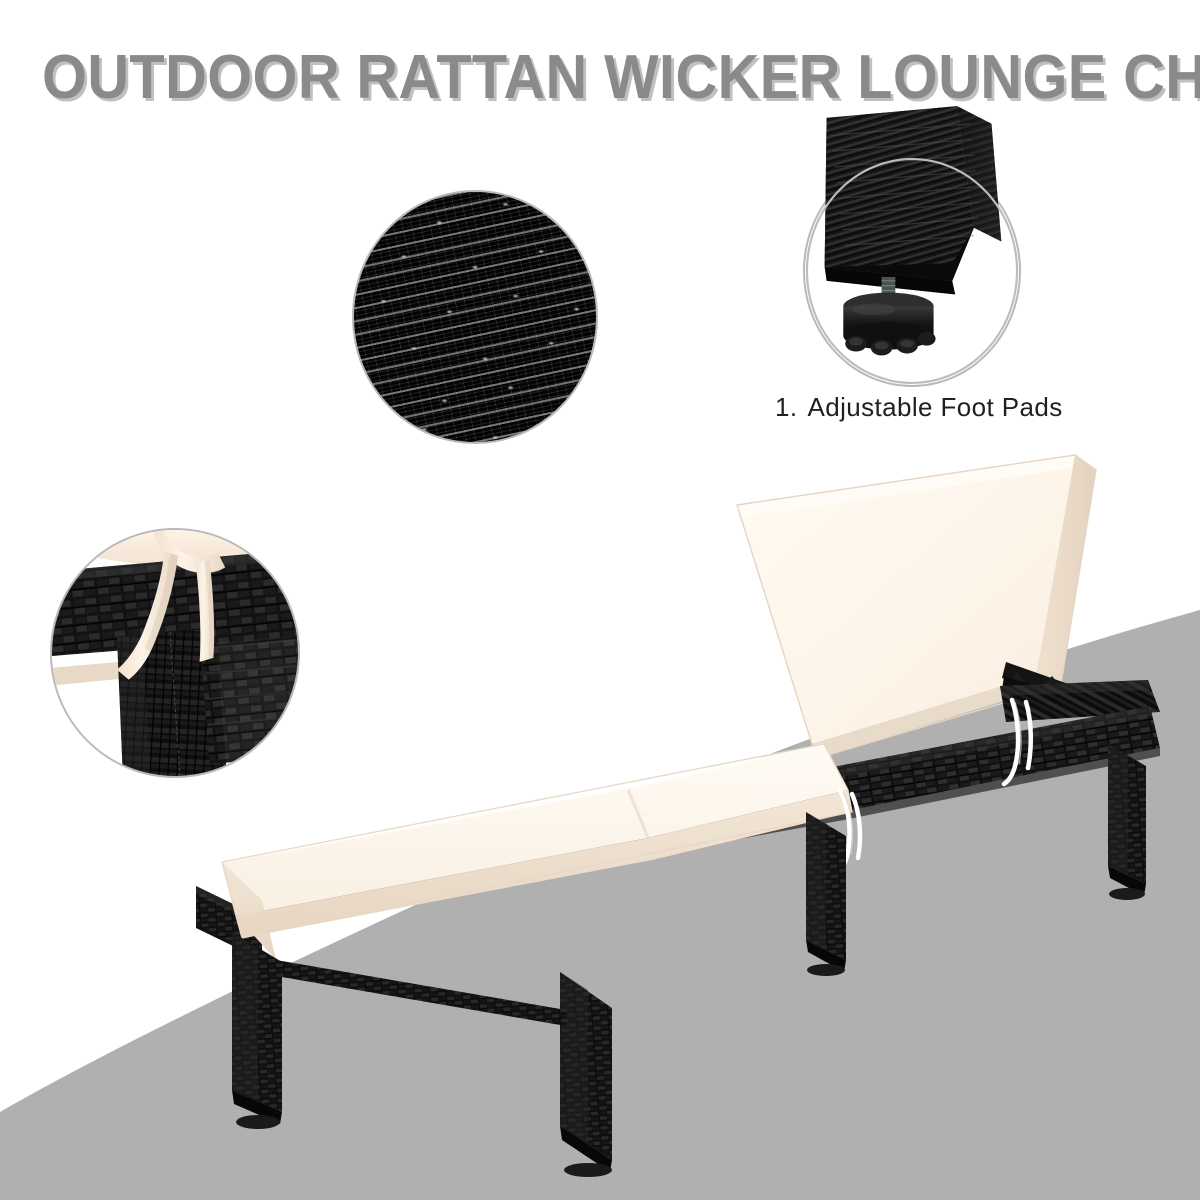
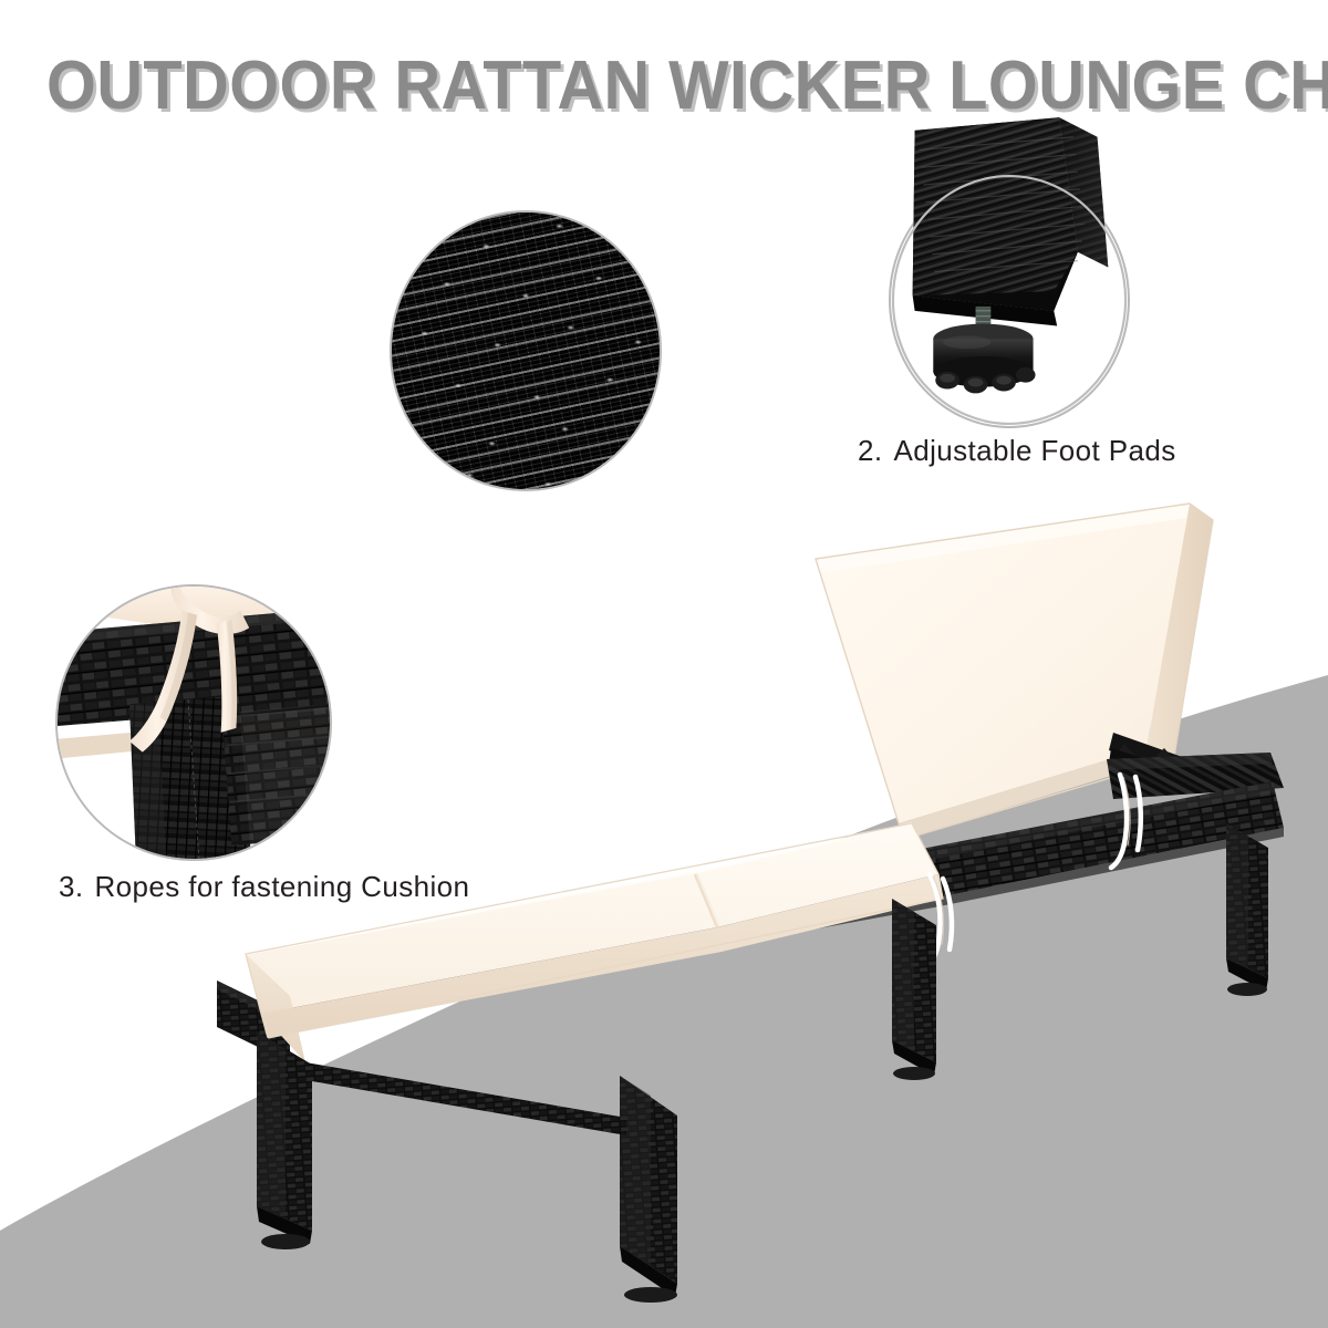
  OUTDOOR RATTAN WICKER LOUNGE CH
- 1. Adjustable Foot Pads
+ 2. Adjustable Foot Pads
+ 3. Ropes for fastening Cushion
